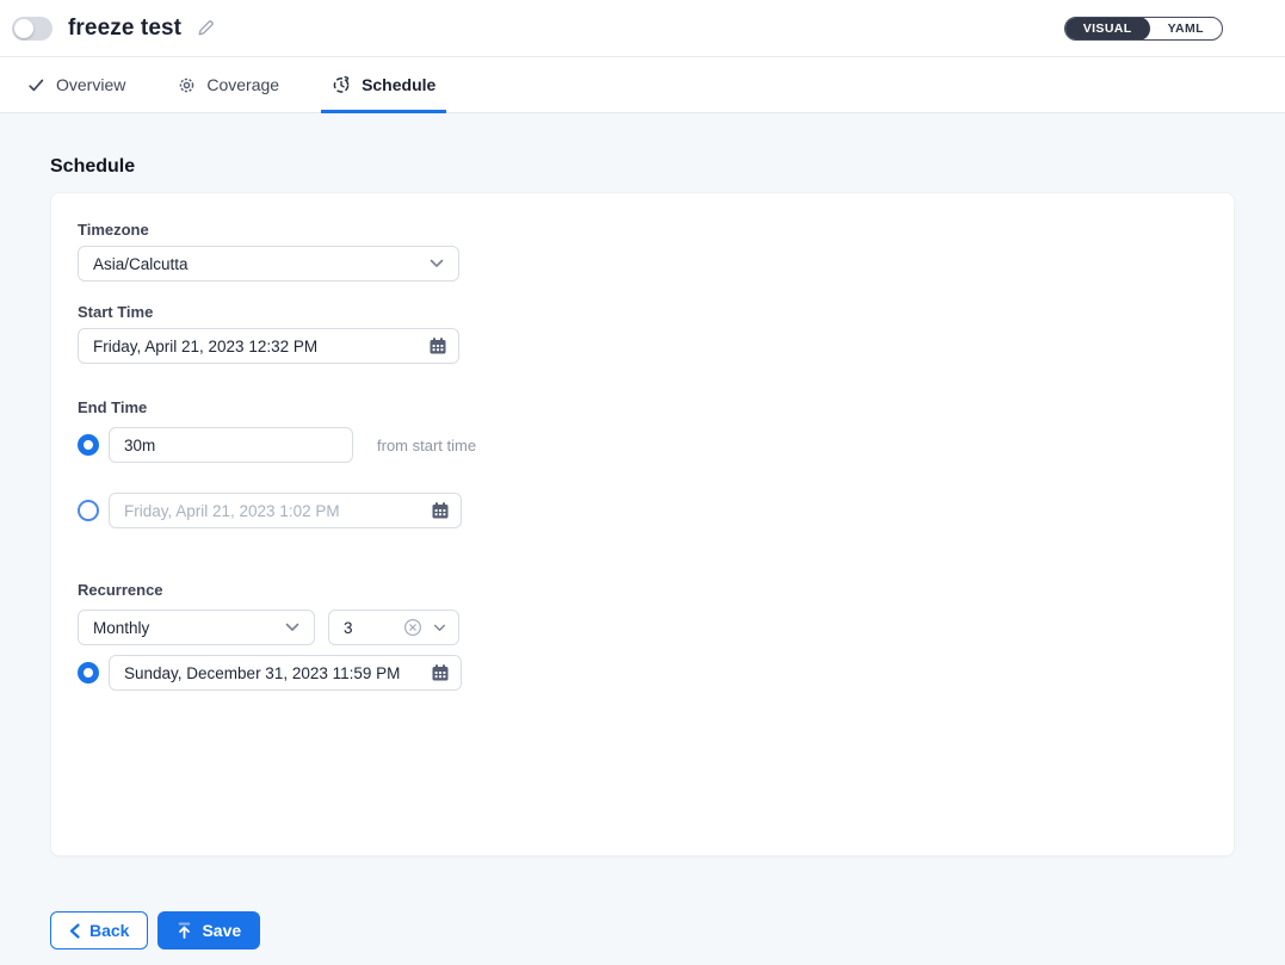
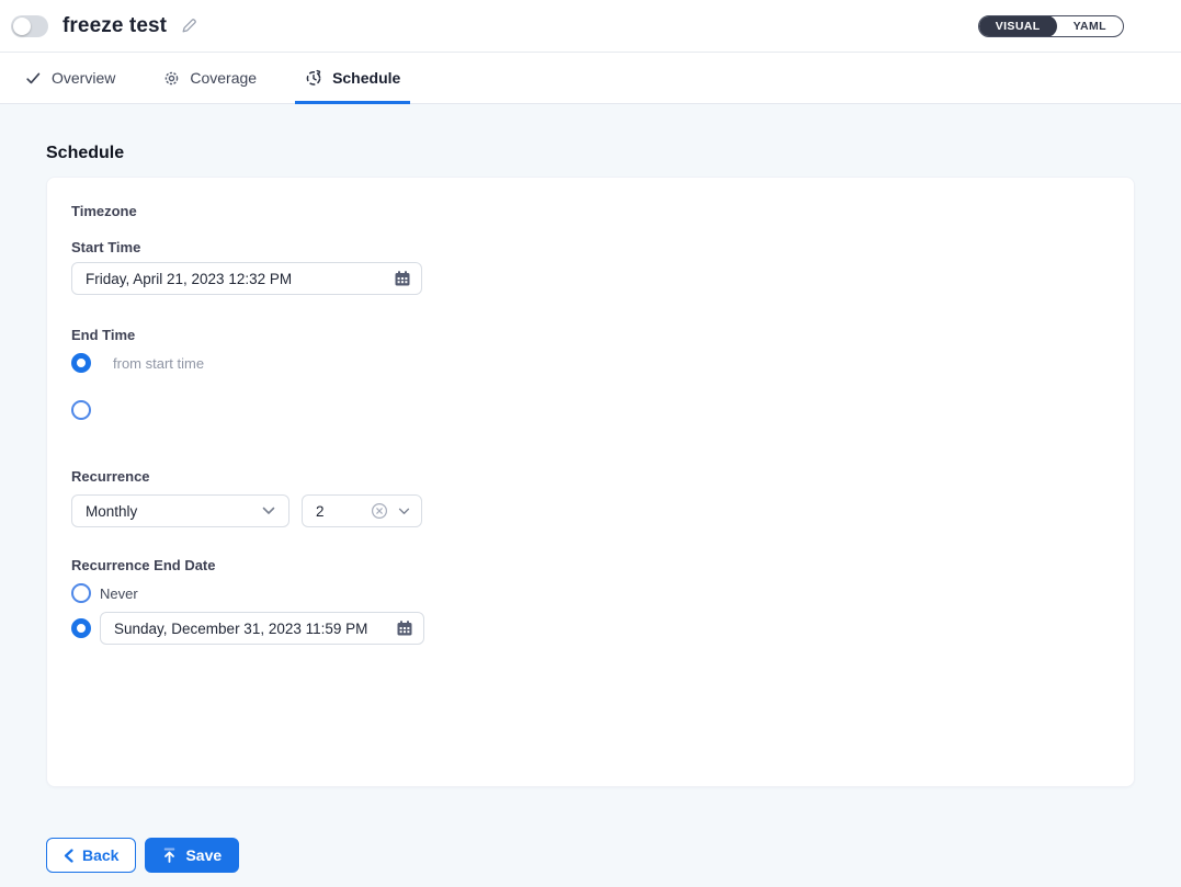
  freeze test
  VISUAL
  YAML
  Overview
  Coverage
  Schedule
  Schedule
  Timezone
- Asia/Calcutta
  Start Time
  Friday, April 21, 2023 12:32 PM
  End Time
- 30m
  from start time
- Friday, April 21, 2023 1:02 PM
  Recurrence
  Monthly
- 3
+ 2
+ Recurrence End Date
+ Never
  Sunday, December 31, 2023 11:59 PM
  Back
  Save
